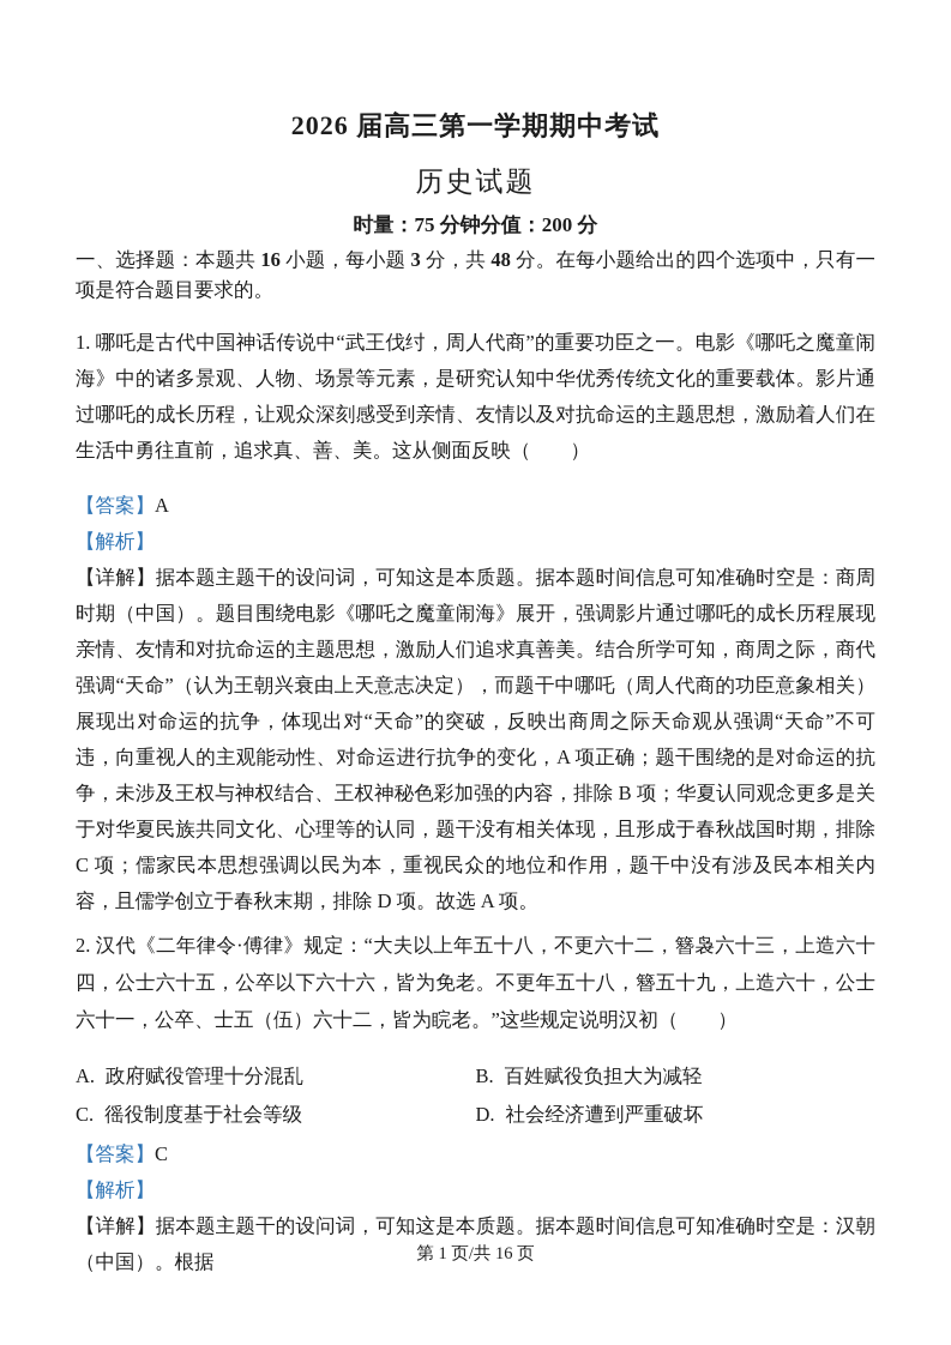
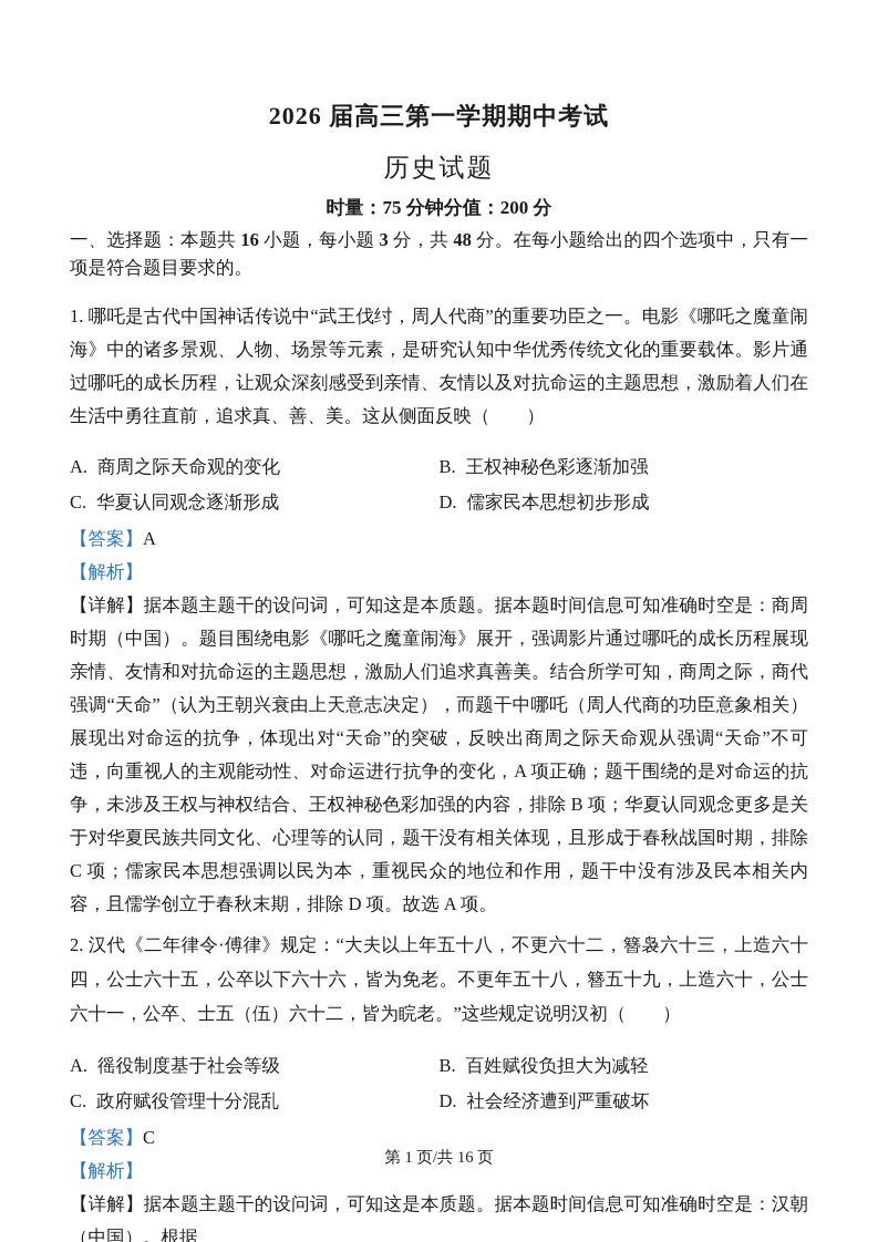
  2026 届高三第一学期期中考试
  历史试题
  时量：75 分钟分值：200 分
  一、选择题：本题共 16 小题，每小题 3 分，共 48 分。在每小题给出的四个选项中，只有一项是符合题目要求的。
  1. 哪吒是古代中国神话传说中“武王伐纣，周人代商”的重要功臣之一。电影《哪吒之魔童闹海》中的诸多景观、人物、场景等元素，是研究认知中华优秀传统文化的重要载体。影片通过哪吒的成长历程，让观众深刻感受到亲情、友情以及对抗命运的主题思想，激励着人们在生活中勇往直前，追求真、善、美。这从侧面反映（ ）
+ A. 商周之际天命观的变化
+ B. 王权神秘色彩逐渐加强
+ C. 华夏认同观念逐渐形成
+ D. 儒家民本思想初步形成
  【答案】A
  【解析】
  【详解】据本题主题干的设问词，可知这是本质题。据本题时间信息可知准确时空是：商周时期（中国）。题目围绕电影《哪吒之魔童闹海》展开，强调影片通过哪吒的成长历程展现亲情、友情和对抗命运的主题思想，激励人们追求真善美。结合所学可知，商周之际，商代强调“天命”（认为王朝兴衰由上天意志决定），而题干中哪吒（周人代商的功臣意象相关）展现出对命运的抗争，体现出对“天命”的突破，反映出商周之际天命观从强调“天命”不可违，向重视人的主观能动性、对命运进行抗争的变化，A 项正确；题干围绕的是对命运的抗争，未涉及王权与神权结合、王权神秘色彩加强的内容，排除 B 项；华夏认同观念更多是关于对华夏民族共同文化、心理等的认同，题干没有相关体现，且形成于春秋战国时期，排除 C 项；儒家民本思想强调以民为本，重视民众的地位和作用，题干中没有涉及民本相关内容，且儒学创立于春秋末期，排除 D 项。故选 A 项。
  2. 汉代《二年律令·傅律》规定：“大夫以上年五十八，不更六十二，簪袅六十三，上造六十四，公士六十五，公卒以下六十六，皆为免老。不更年五十八，簪五十九，上造六十，公士六十一，公卒、士五（伍）六十二，皆为睆老。”这些规定说明汉初（ ）
- A. 政府赋役管理十分混乱
+ A. 徭役制度基于社会等级
  B. 百姓赋役负担大为减轻
- C. 徭役制度基于社会等级
+ C. 政府赋役管理十分混乱
  D. 社会经济遭到严重破坏
  【答案】C
  【解析】
  【详解】据本题主题干的设问词，可知这是本质题。据本题时间信息可知准确时空是：汉朝（中国）。根据
  第 1 页/共 16 页
